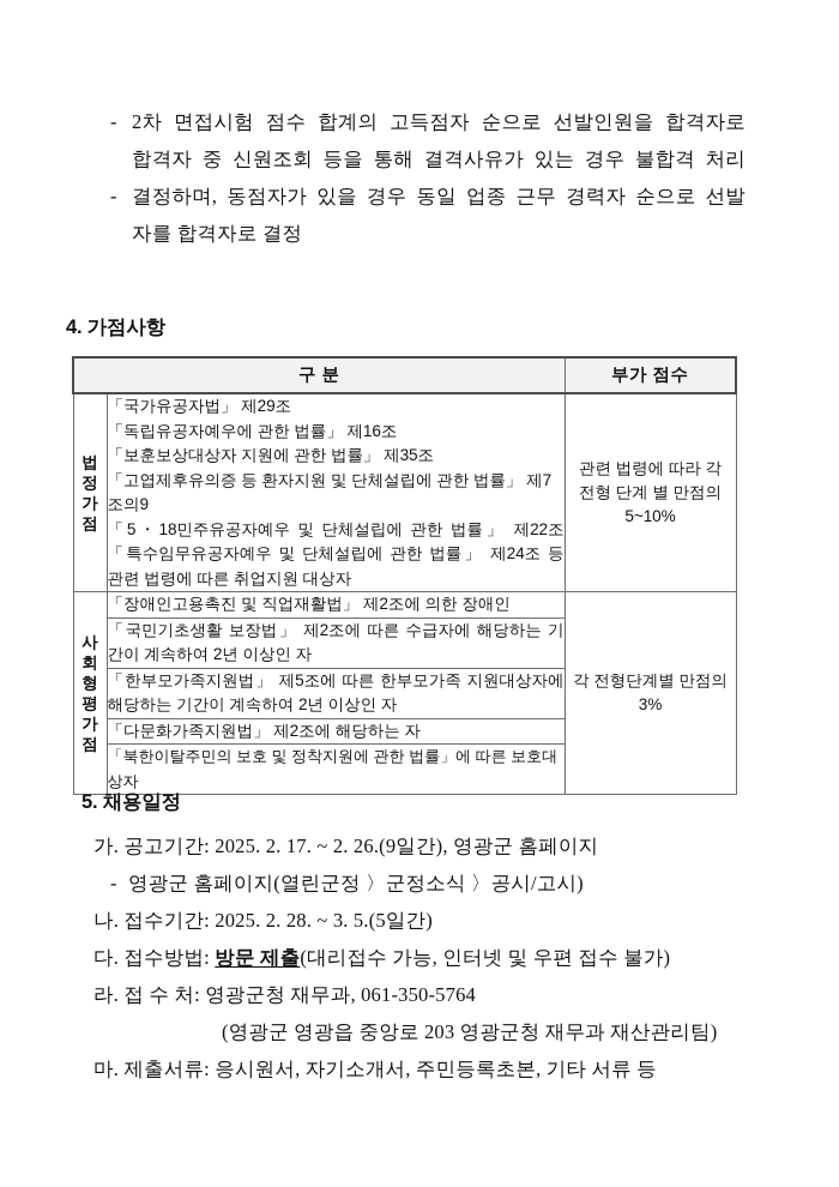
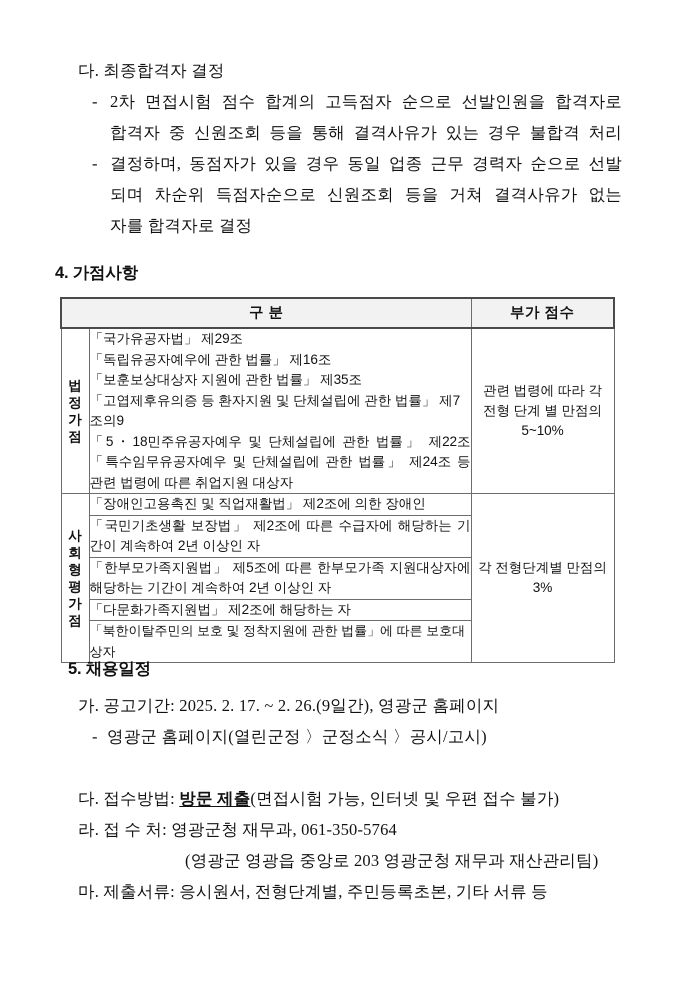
+ 다. 최종합격자 결정
  -
  2차 면접시험 점수 합계의 고득점자 순으로 선발인원을 합격자로
  합격자 중 신원조회 등을 통해 결격사유가 있는 경우 불합격 처리
  -
  결정하며, 동점자가 있을 경우 동일 업종 근무 경력자 순으로 선발
+ 되며 차순위 득점자순으로 신원조회 등을 거쳐 결격사유가 없는
  자를 합격자로 결정
  4. 가점사항
  구 분	부가 점수
  법 정 가 점	「국가유공자법」 제29조 「독립유공자예우에 관한 법률」 제16조 「보훈보상대상자 지원에 관한 법률」 제35조 「고엽제후유의증 등 환자지원 및 단체설립에 관한 법률」 제7조의9 「5・18민주유공자예우 및 단체설립에 관한 법률」 제22조 「특수임무유공자예우 및 단체설립에 관한 법률」 제24조 등 관련 법령에 따른 취업지원 대상자	관련 법령에 따라 각 전형 단계 별 만점의 5~10%
  사 회 형 평 가 점	「장애인고용촉진 및 직업재활법」 제2조에 의한 장애인	각 전형단계별 만점의 3%
  「국민기초생활 보장법」 제2조에 따른 수급자에 해당하는 기 간이 계속하여 2년 이상인 자
  「한부모가족지원법」 제5조에 따른 한부모가족 지원대상자에 해당하는 기간이 계속하여 2년 이상인 자
  「다문화가족지원법」 제2조에 해당하는 자
  「북한이탈주민의 보호 및 정착지원에 관한 법률」에 따른 보호대상자
  5. 채용일정
  가. 공고기간: 2025. 2. 17. ~ 2. 26.(9일간), 영광군 홈페이지
  - 영광군 홈페이지(열린군정 〉군정소식 〉공시/고시)
- 나. 접수기간: 2025. 2. 28. ~ 3. 5.(5일간)
- 다. 접수방법: 방문 제출(대리접수 가능, 인터넷 및 우편 접수 불가)
+ 다. 접수방법: 방문 제출(면접시험 가능, 인터넷 및 우편 접수 불가)
  라. 접 수 처: 영광군청 재무과, 061-350-5764
  (영광군 영광읍 중앙로 203 영광군청 재무과 재산관리팀)
- 마. 제출서류: 응시원서, 자기소개서, 주민등록초본, 기타 서류 등
+ 마. 제출서류: 응시원서, 전형단계별, 주민등록초본, 기타 서류 등
